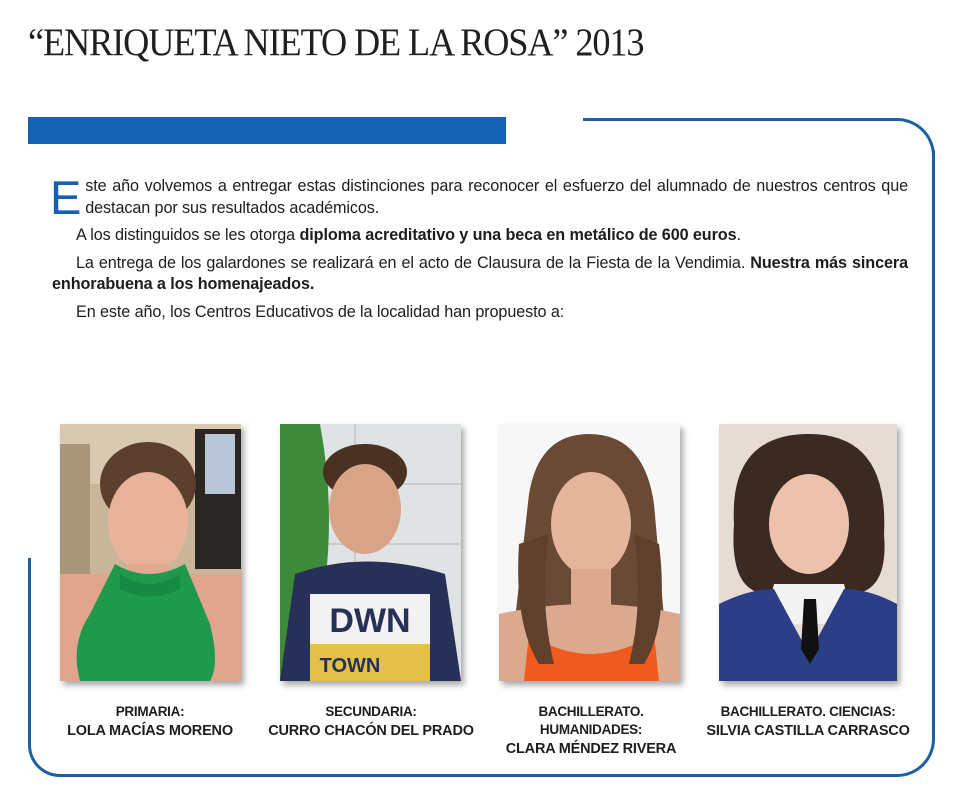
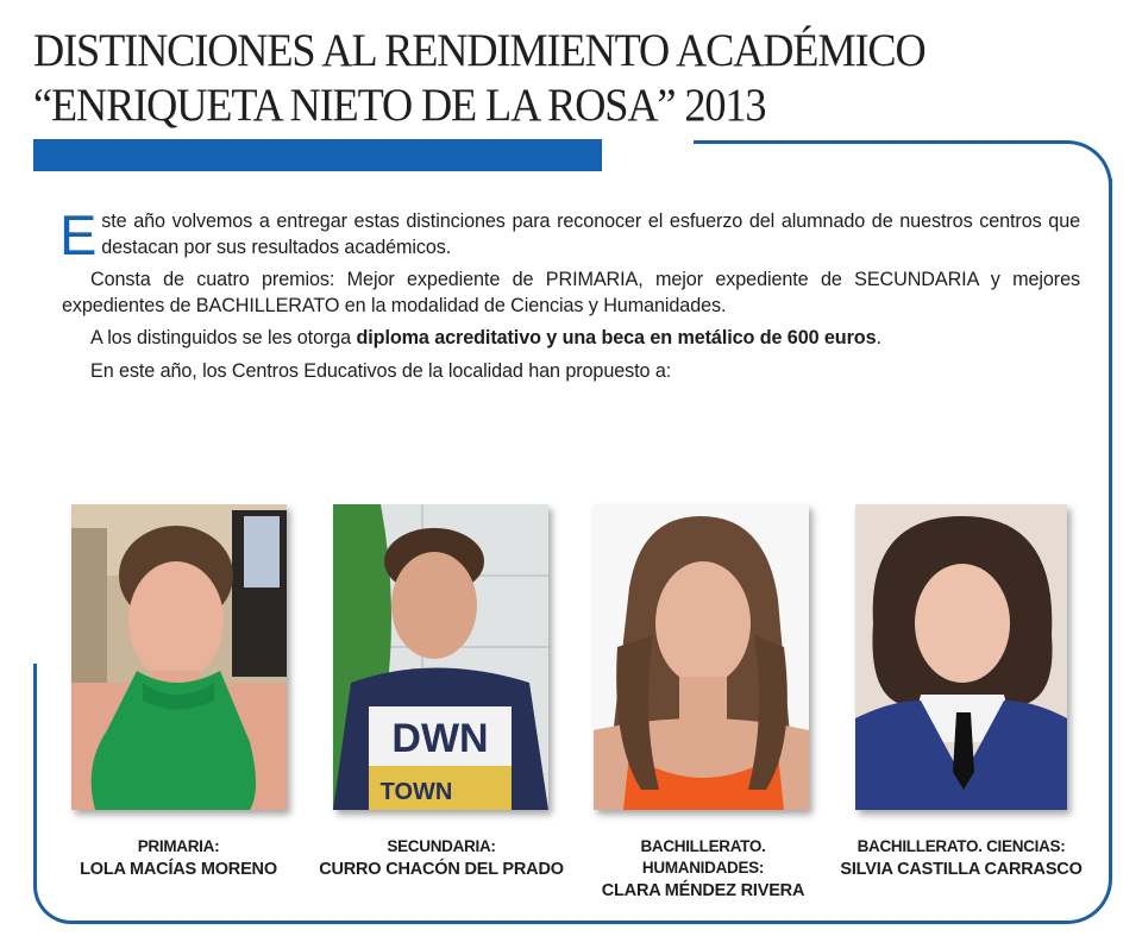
+ DISTINCIONES AL RENDIMIENTO ACADÉMICO
  “ENRIQUETA NIETO DE LA ROSA” 2013
  E
  ste año volvemos a entregar estas distinciones para reconocer el esfuerzo del alumnado de nuestros cen­tros que destacan por sus resultados académicos.
+ Consta de cuatro premios: Mejor expediente de PRIMARIA, mejor expediente de SECUNDARIA y mejores expedientes de BACHILLERATO en la modalidad de Ciencias y Humanidades.
  A los distinguidos se les otorga diploma acreditativo y una beca en metálico de 600 euros.
- La entrega de los galardones se realizará en el acto de Clausura de la Fiesta de la Vendimia. Nuestra más sincera enhorabuena a los homenajeados.
  En este año, los Centros Educativos de la localidad han propuesto a:
  DWN
  TOWN
  PRIMARIA:
  LOLA MACÍAS MORENO
  SECUNDARIA:
  CURRO CHACÓN DEL PRADO
  BACHILLERATO. HUMANIDADES:
  CLARA MÉNDEZ RIVERA
  BACHILLERATO. CIENCIAS:
  SILVIA CASTILLA CARRASCO
